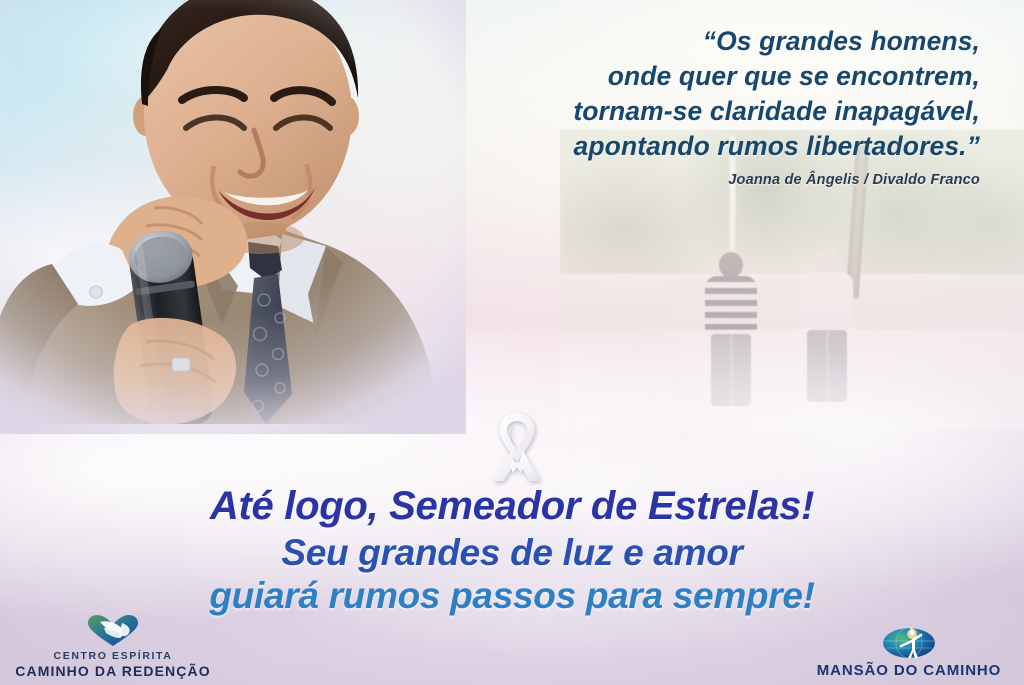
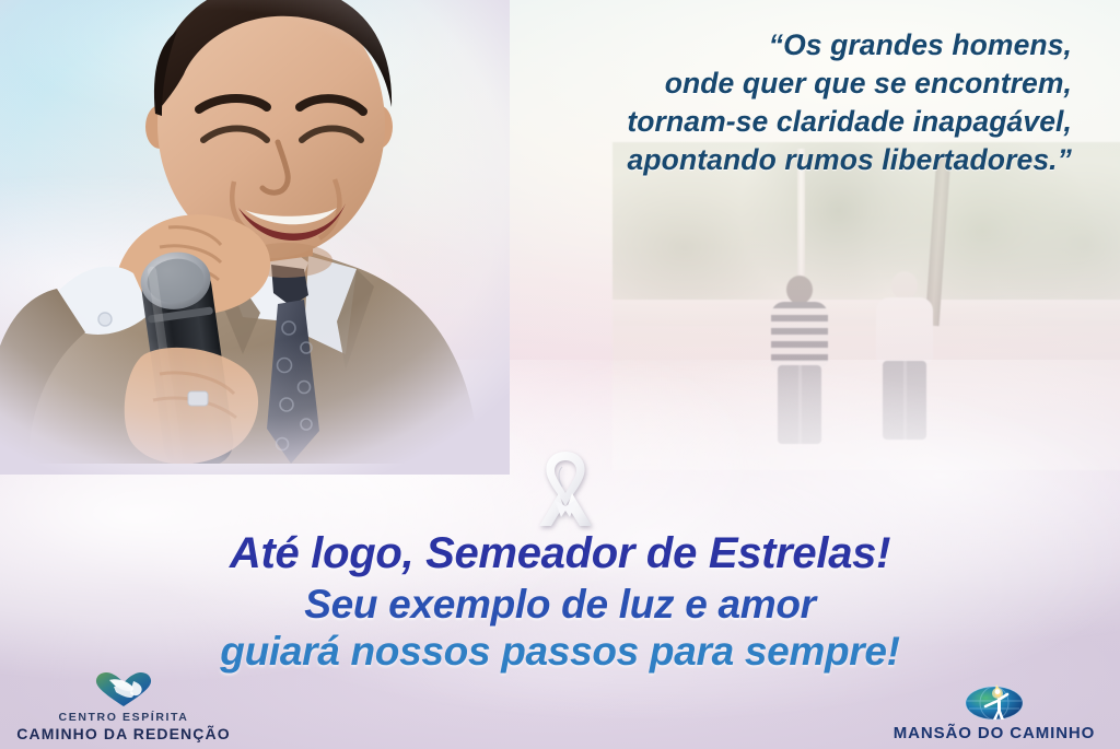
  “Os grandes homens,
  onde quer que se encontrem,
  tornam-se claridade inapagável,
  apontando rumos libertadores.”
- Joanna de Ângelis / Divaldo Franco
  Até logo, Semeador de Estrelas!
- Seu grandes de luz e amor
+ Seu exemplo de luz e amor
- guiará rumos passos para sempre!
+ guiará nossos passos para sempre!
  CENTRO ESPÍRITA
  CAMINHO DA REDENÇÃO
  MANSÃO DO CAMINHO
